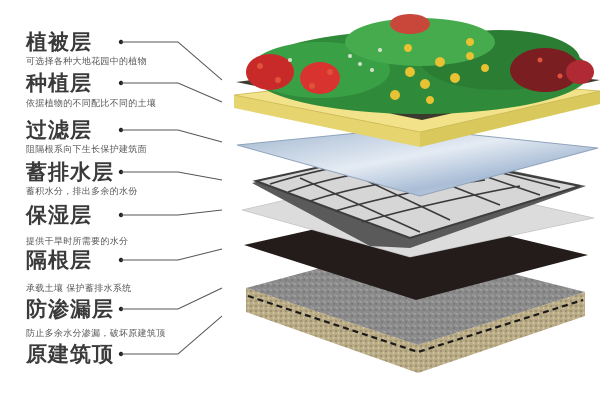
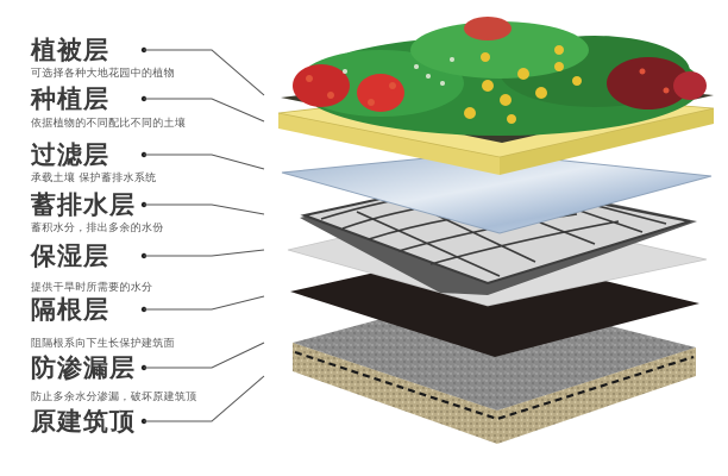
  植被层
  可选择各种大地花园中的植物
  种植层
  依据植物的不同配比不同的土壤
  过滤层
- 阻隔根系向下生长保护建筑面
+ 承载土壤 保护蓄排水系统
  蓄排水层
  蓄积水分，排出多余的水份
  保湿层
  提供干旱时所需要的水分
  隔根层
- 承载土壤 保护蓄排水系统
+ 阻隔根系向下生长保护建筑面
  防渗漏层
  防止多余水分渗漏，破坏原建筑顶
  原建筑顶
